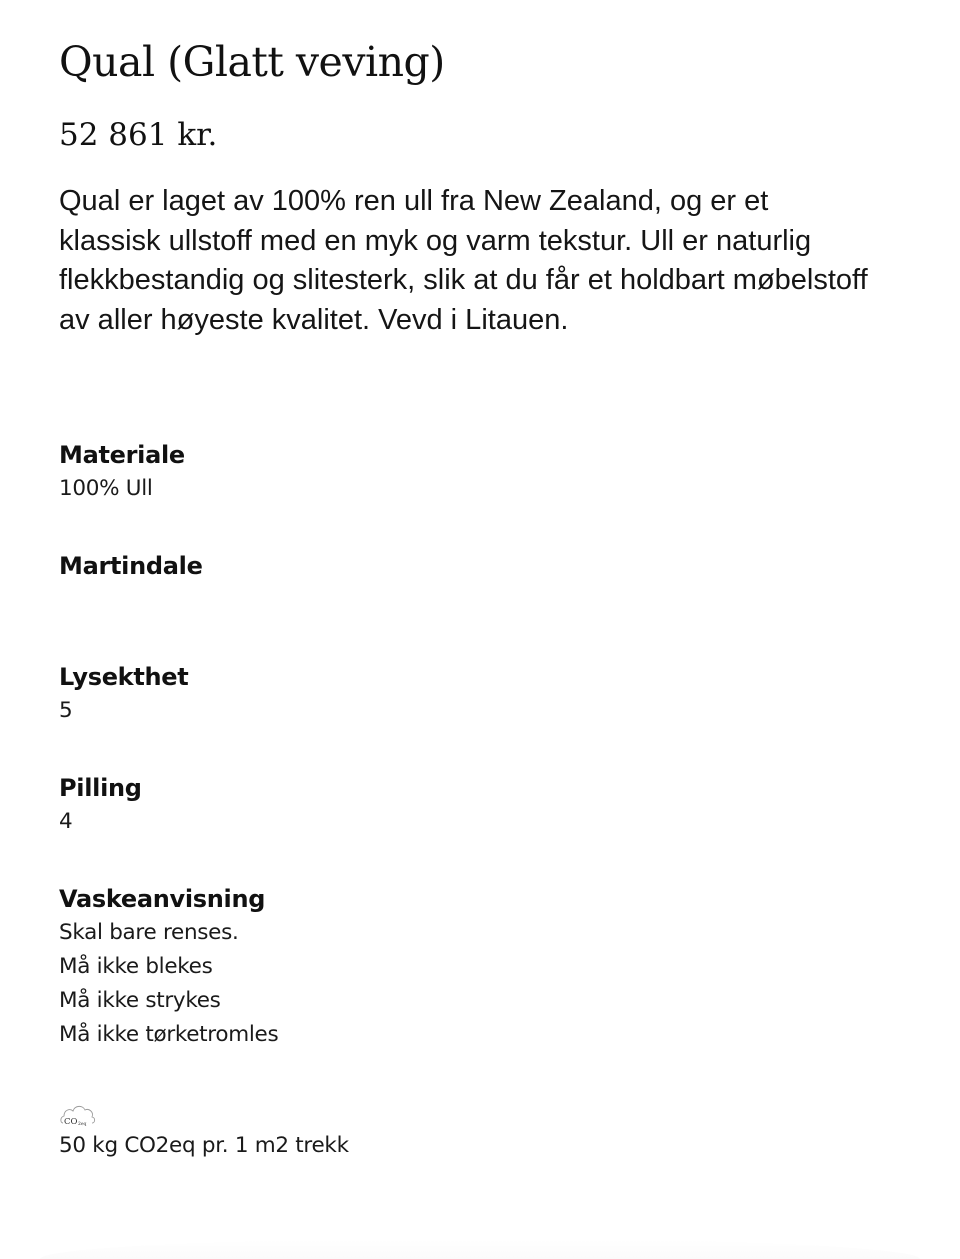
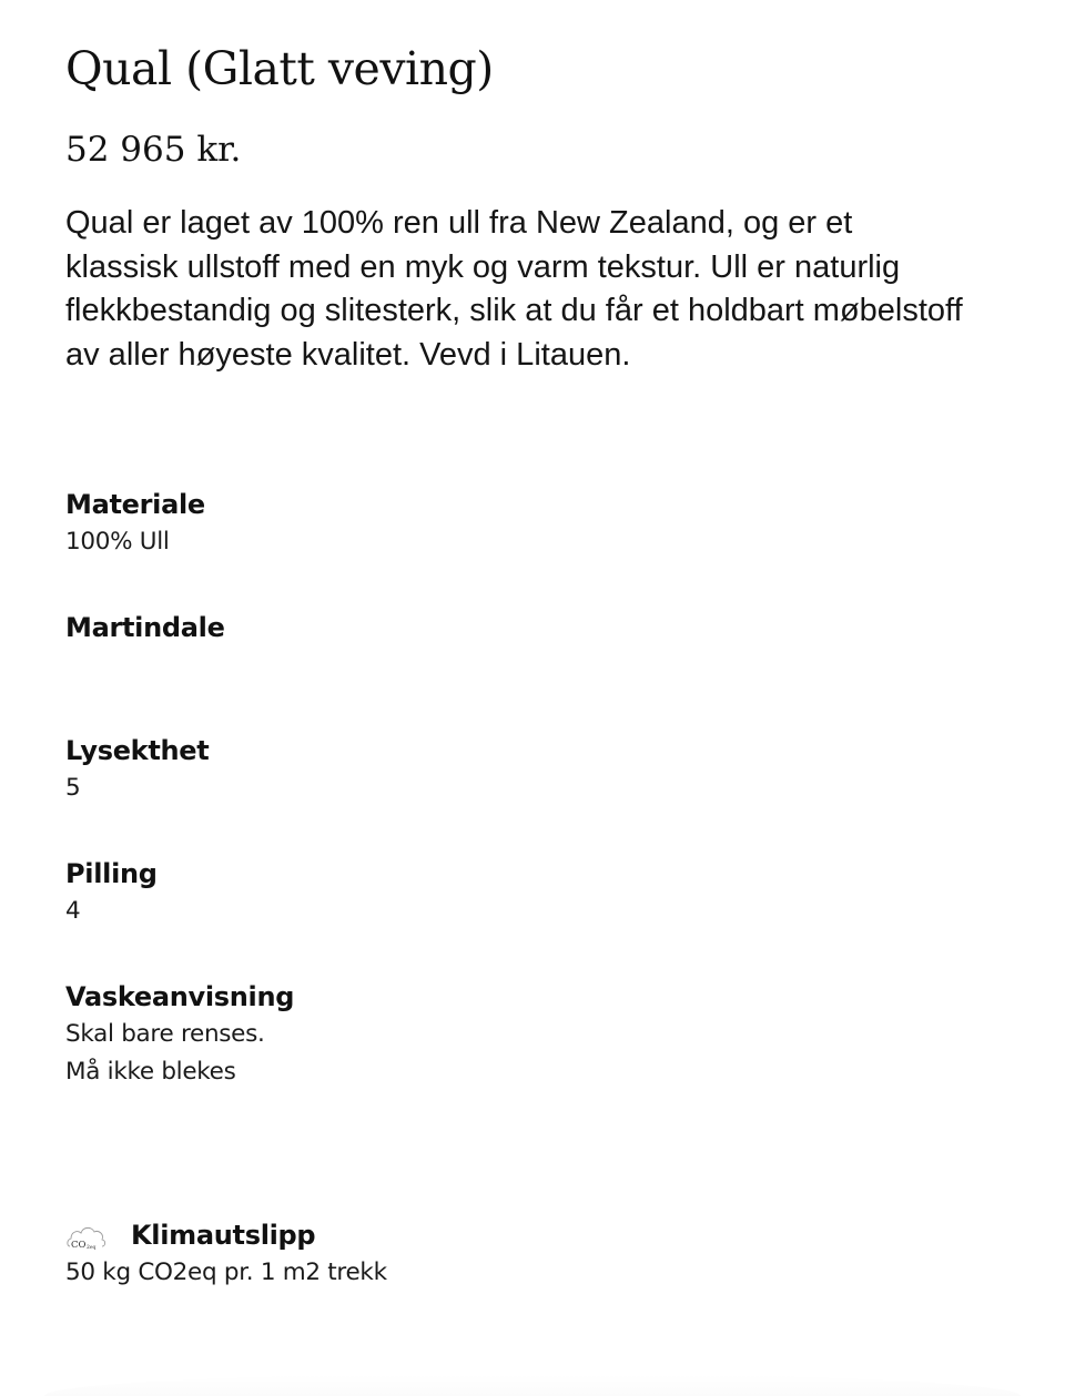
  Qual (Glatt veving)
- 52 861 kr.
+ 52 965 kr.
  Qual er laget av 100% ren ull fra New Zealand, og er et klassisk ullstoff med en myk og varm tekstur. Ull er naturlig flekkbestandig og slitesterk, slik at du får et holdbart møbelstoff av aller høyeste kvalitet. Vevd i Litauen.
  Materiale
  100% Ull
  Martindale
  Lysekthet
  5
  Pilling
  4
  Vaskeanvisning
  Skal bare renses.
  Må ikke blekes
- Må ikke strykes
- Må ikke tørketromles
  CO
+ Klimautslipp
  50 kg CO2eq pr. 1 m2 trekk
